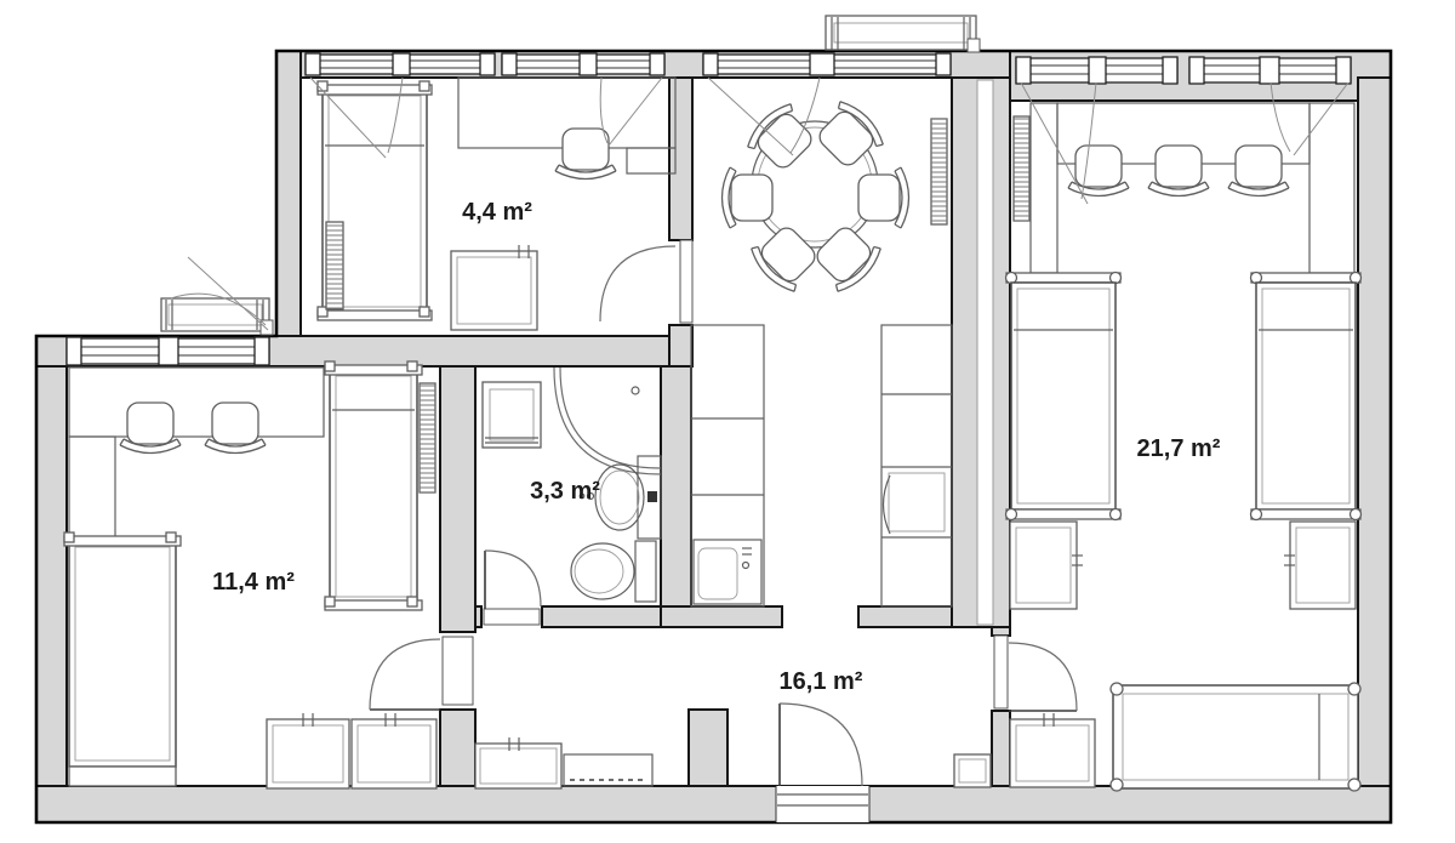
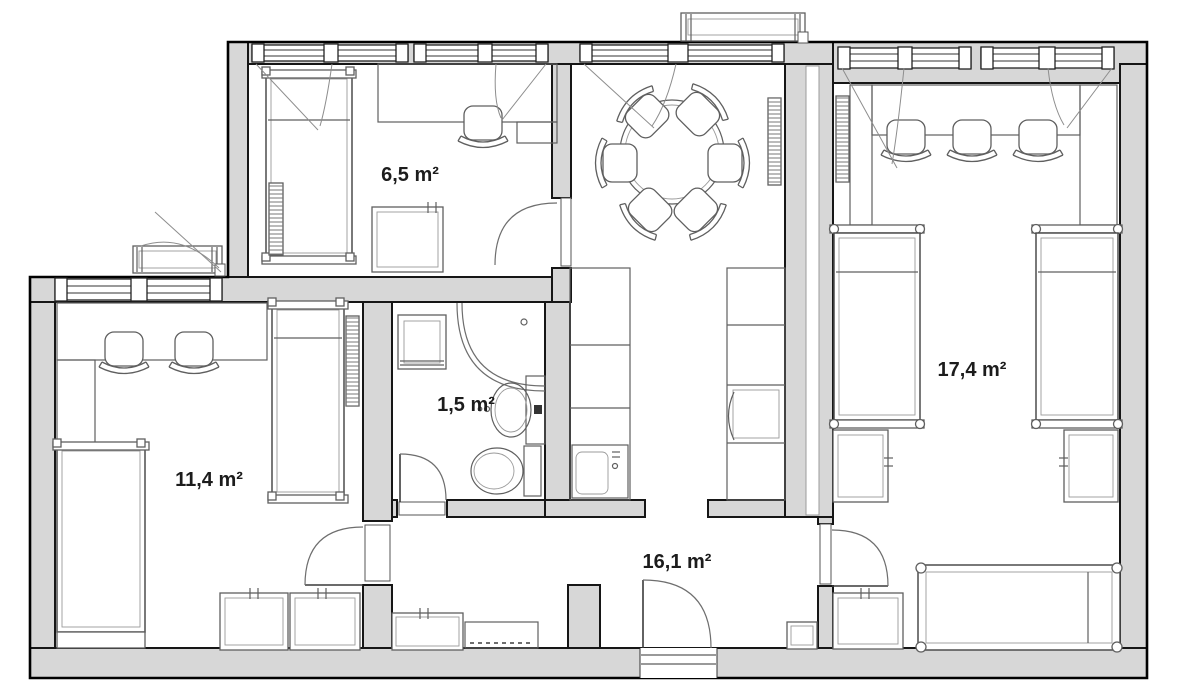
- 4,4 m²
+ 6,5 m²
- 3,3 m²
+ 1,5 m²
  11,4 m²
  16,1 m²
- 21,7 m²
+ 17,4 m²
